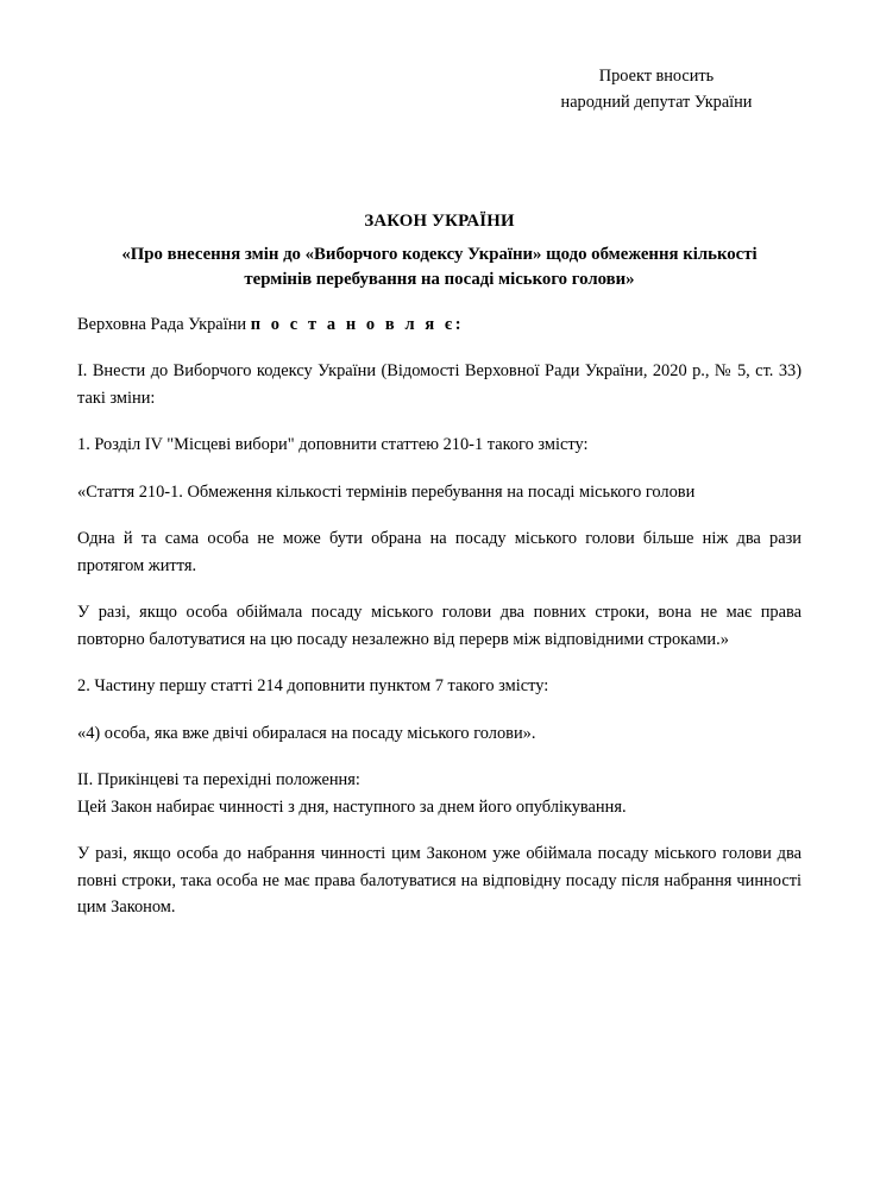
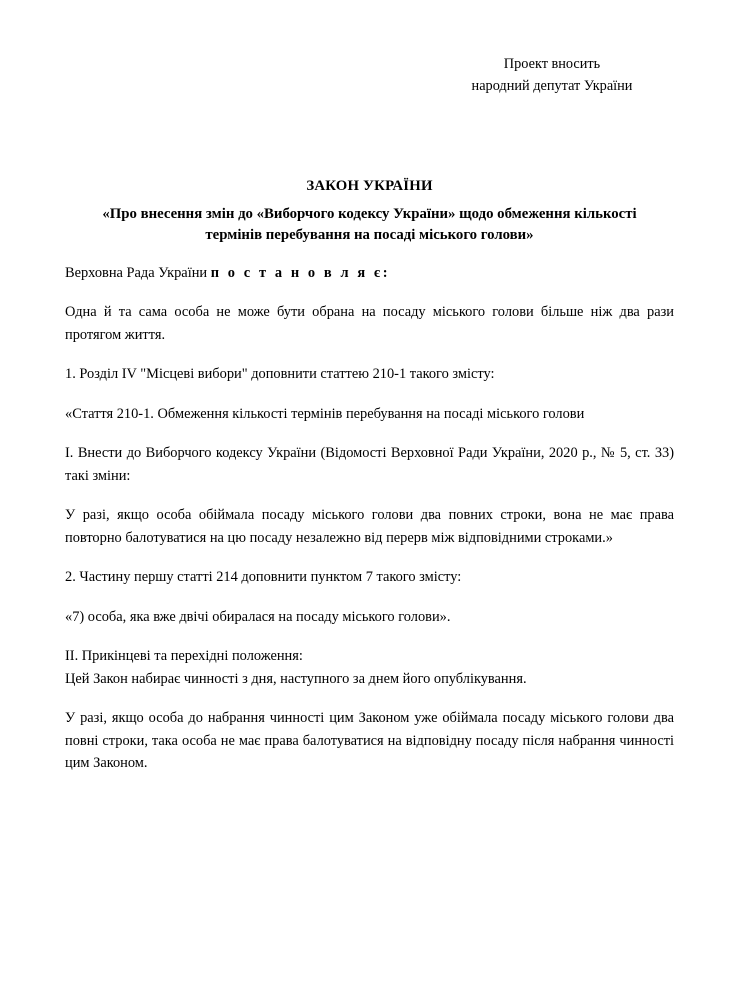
  Проект вносить
  народний депутат України
  ЗАКОН УКРАЇНИ
  «Про внесення змін до «Виборчого кодексу України» щодо обмеження кількості
  термінів перебування на посаді міського голови»
  Верховна Рада України п о с т а н о в л я є:
- I. Внести до Виборчого кодексу України (Відомості Верховної Ради України, 2020 р., № 5, ст. 33) такі зміни:
+ Одна й та сама особа не може бути обрана на посаду міського голови більше ніж два рази протягом життя.
  1. Розділ IV "Місцеві вибори" доповнити статтею 210-1 такого змісту:
  «Стаття 210-1. Обмеження кількості термінів перебування на посаді міського голови
- Одна й та сама особа не може бути обрана на посаду міського голови більше ніж два рази протягом життя.
+ I. Внести до Виборчого кодексу України (Відомості Верховної Ради України, 2020 р., № 5, ст. 33) такі зміни:
  У разі, якщо особа обіймала посаду міського голови два повних строки, вона не має права повторно балотуватися на цю посаду незалежно від перерв між відповідними строками.»
  2. Частину першу статті 214 доповнити пунктом 7 такого змісту:
- «4) особа, яка вже двічі обиралася на посаду міського голови».
+ «7) особа, яка вже двічі обиралася на посаду міського голови».
  II. Прикінцеві та перехідні положення:
  Цей Закон набирає чинності з дня, наступного за днем його опублікування.
  У разі, якщо особа до набрання чинності цим Законом уже обіймала посаду міського голови два повні строки, така особа не має права балотуватися на відповідну посаду після набрання чинності цим Законом.
